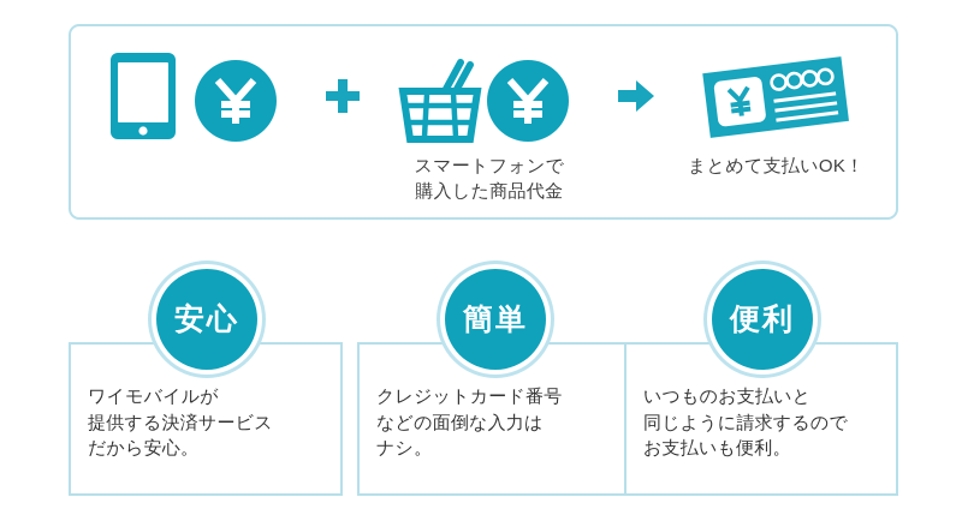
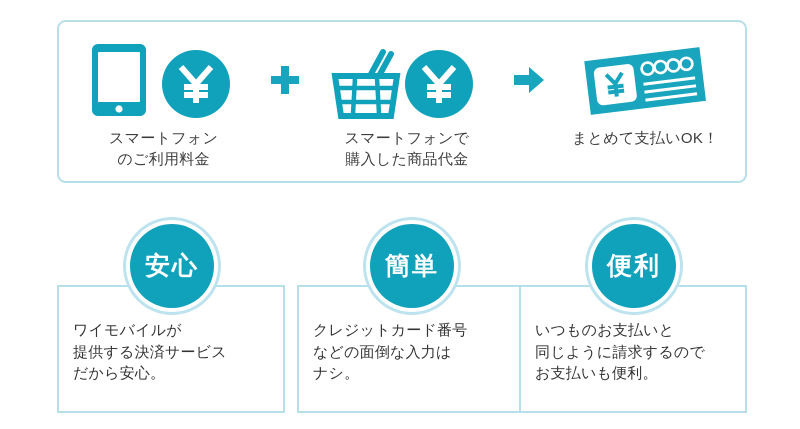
+ スマートフォン
+ のご利用料金
  スマートフォンで
  購入した商品代金
  まとめて支払いOK！
  ワイモバイルが
  提供する決済サービス
  だから安心。
  クレジットカード番号
  などの面倒な入力は
  ナシ。
  いつものお支払いと
  同じように請求するので
  お支払いも便利。
  安心
  簡単
  便利
